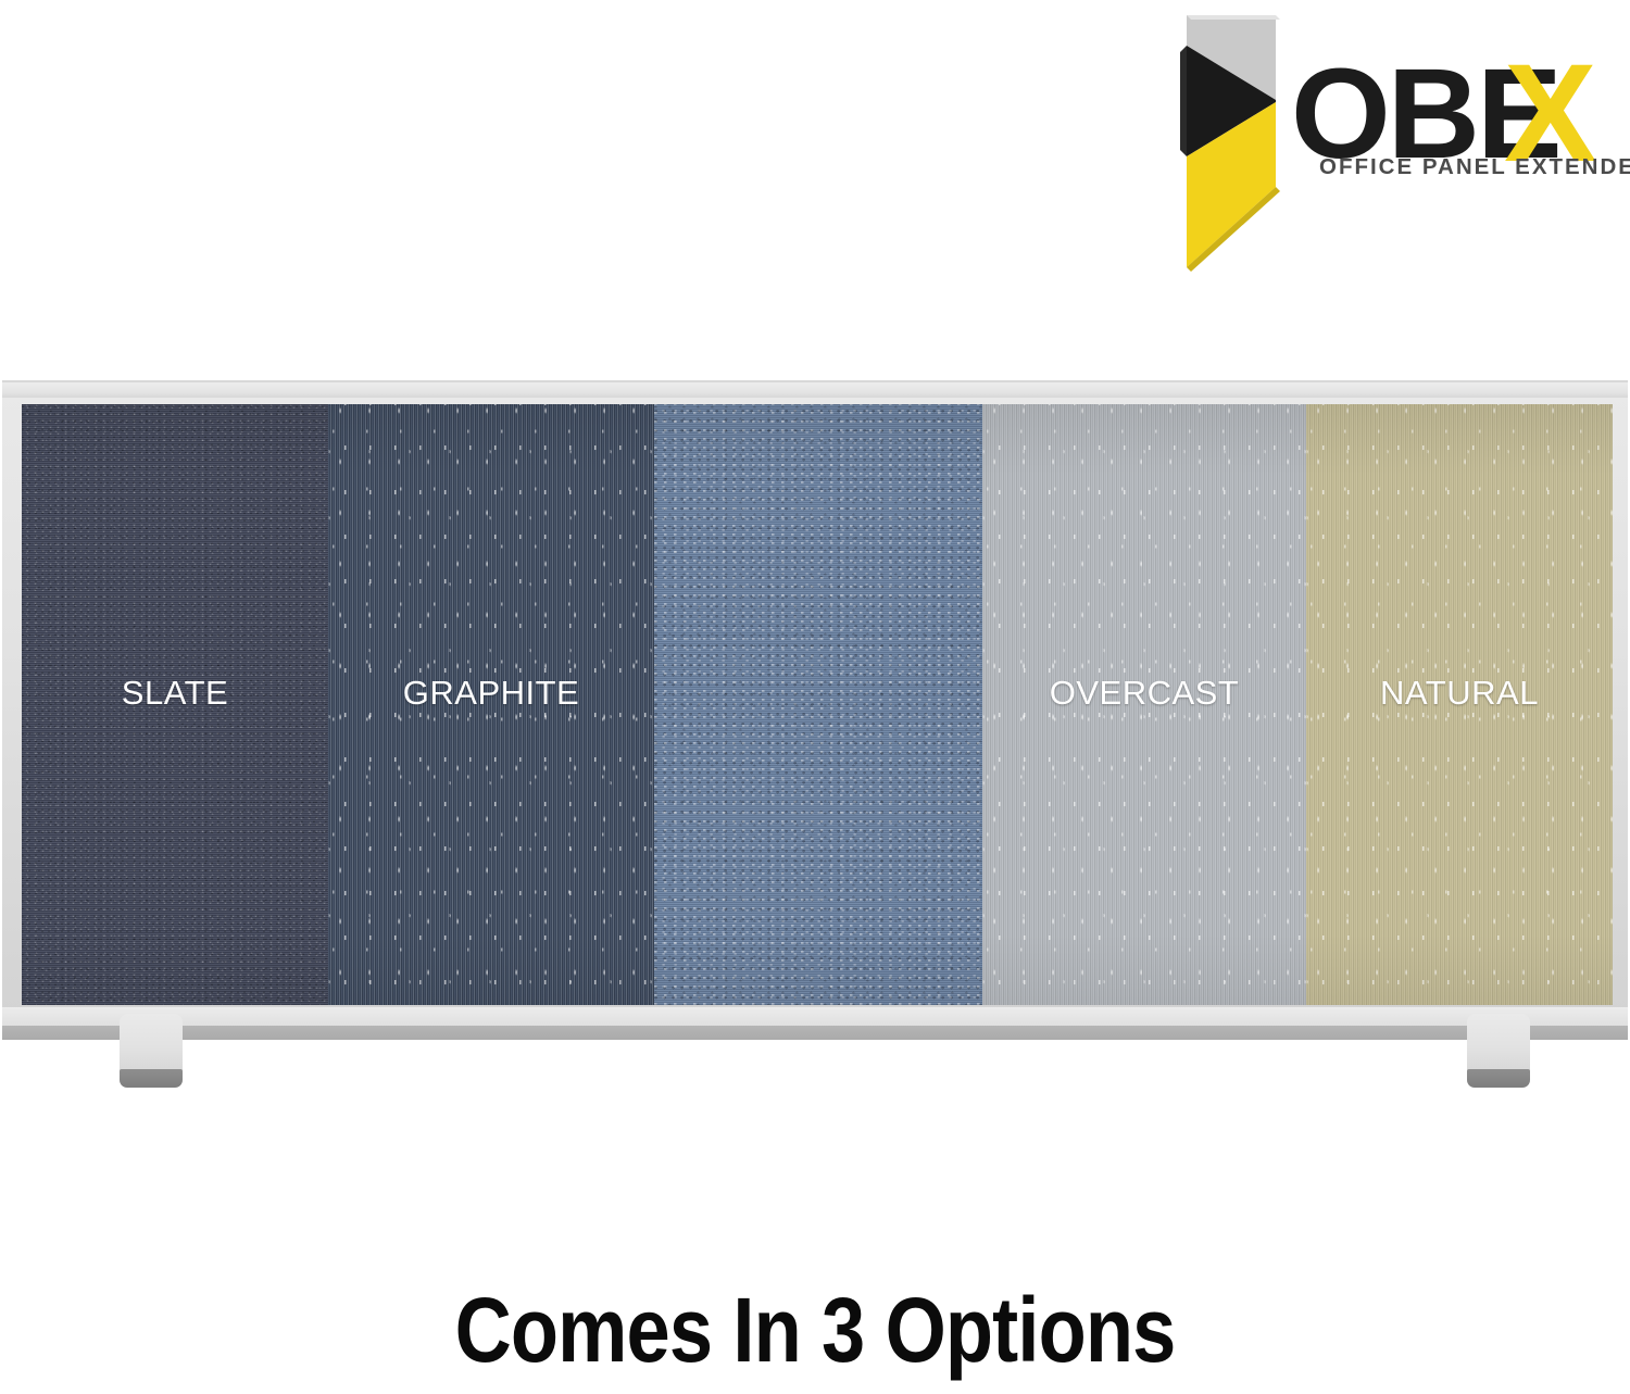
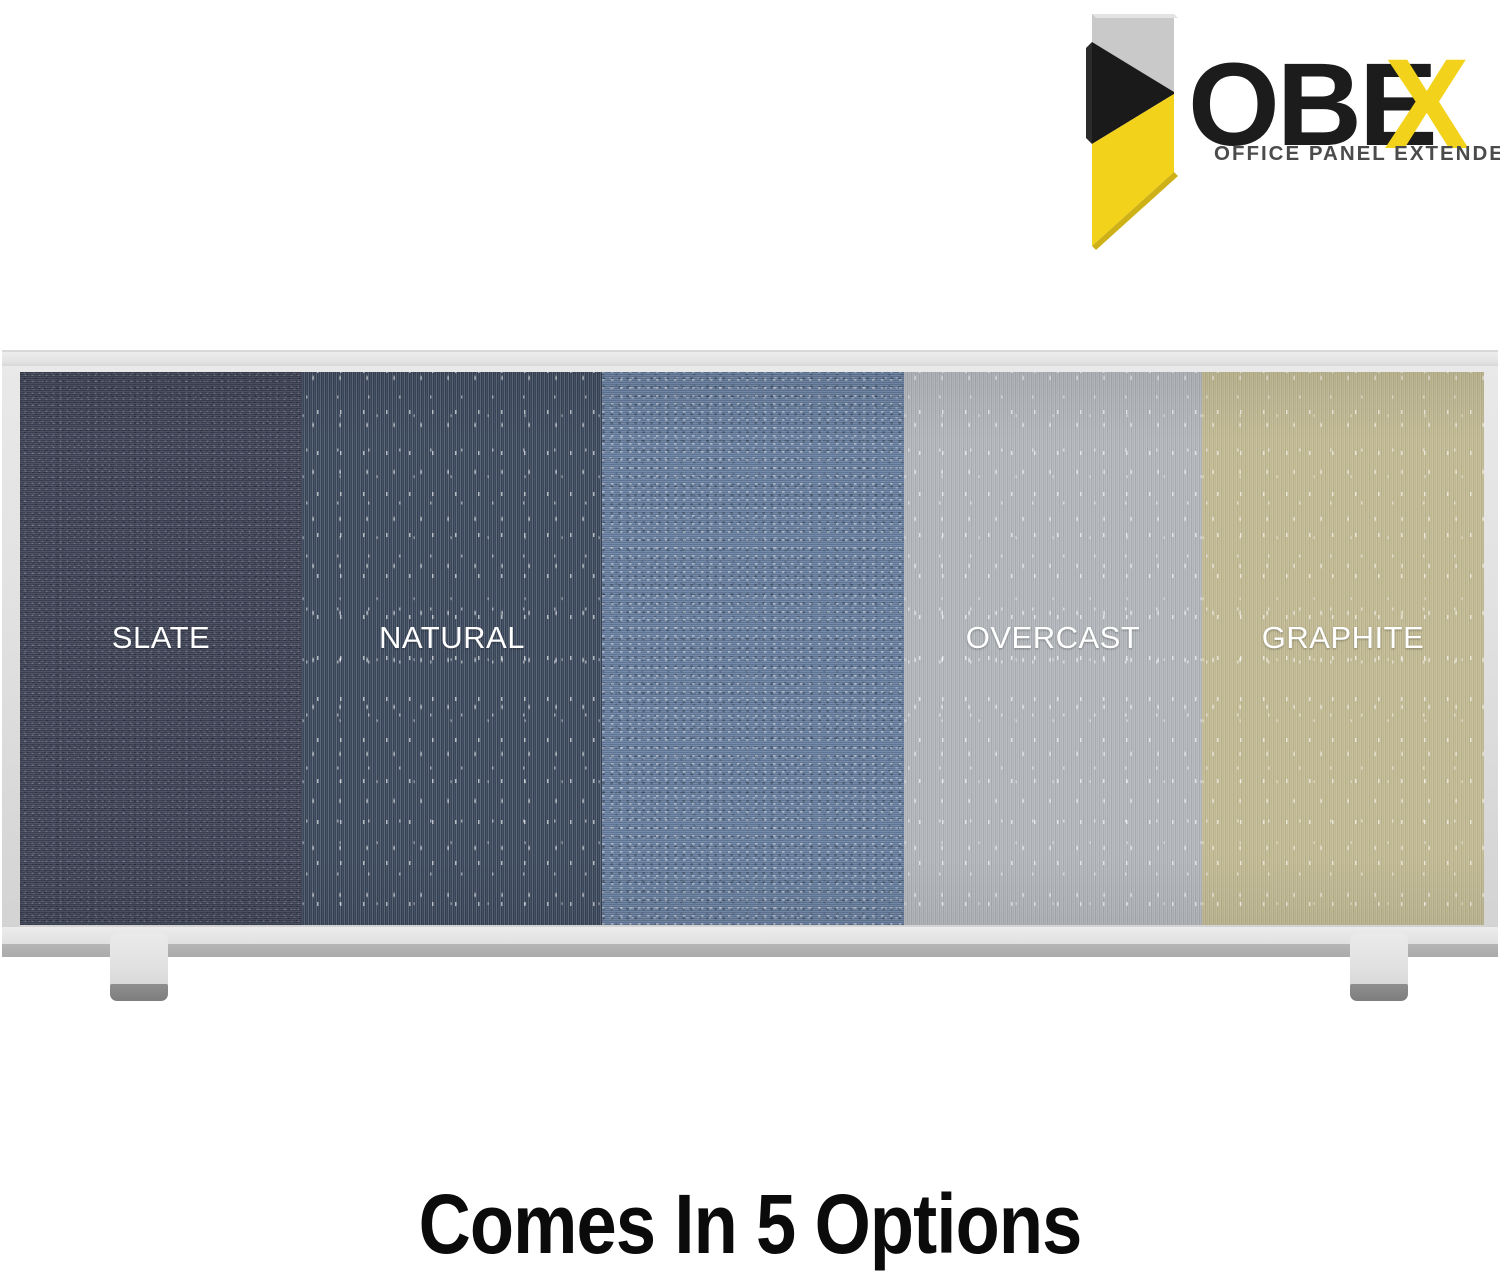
  OBE
  X
  OFFICE PANEL EXTENDE
  SLATE
- GRAPHITE
+ NATURAL
  OVERCAST
- NATURAL
+ GRAPHITE
- Comes In 3 Options
+ Comes In 5 Options
